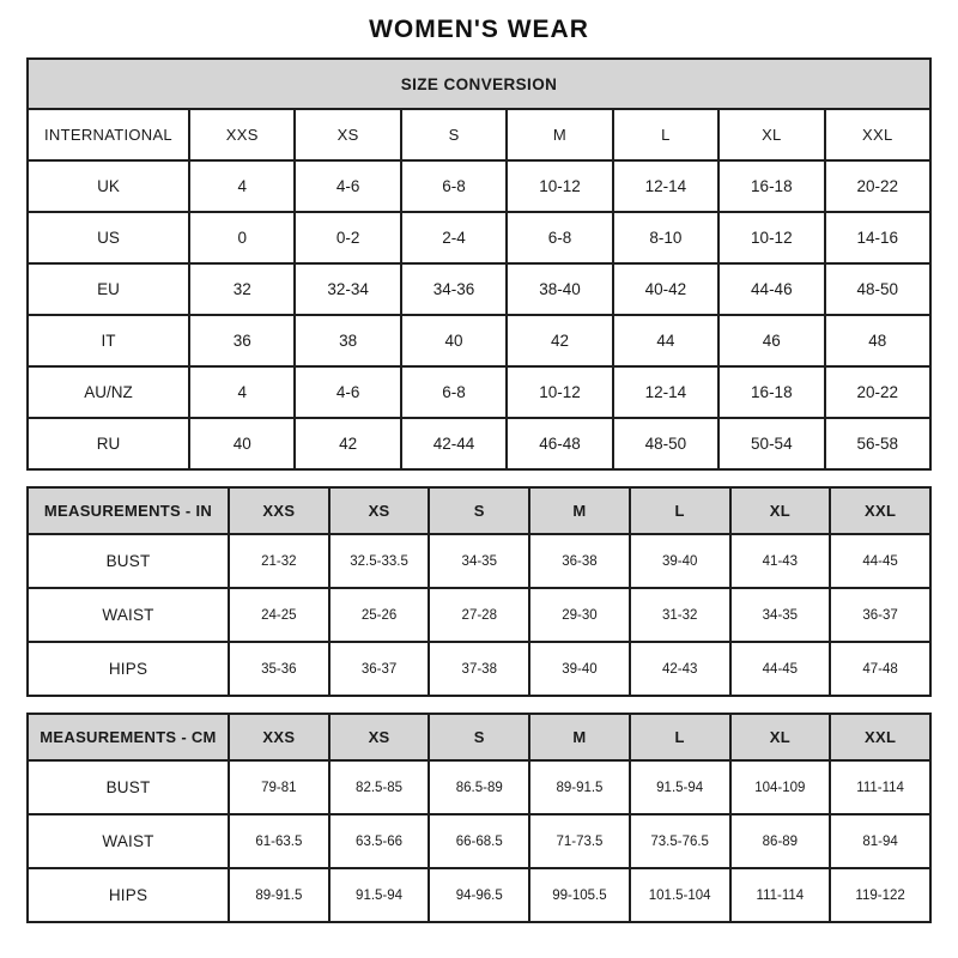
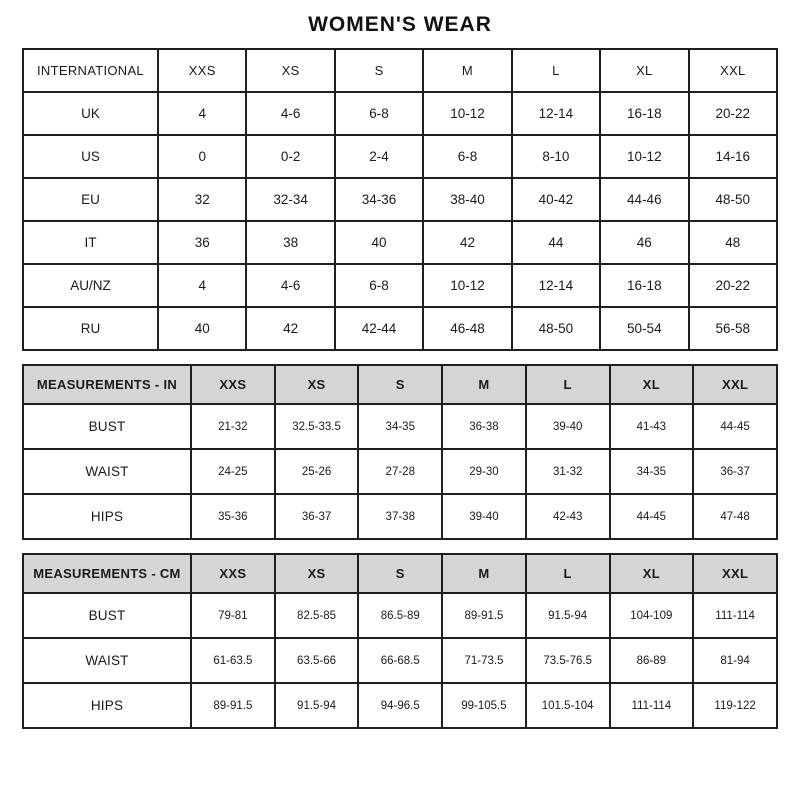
  WOMEN'S WEAR
- SIZE CONVERSION
  INTERNATIONAL	XXS	XS	S	M	L	XL	XXL
  UK	4	4-6	6-8	10-12	12-14	16-18	20-22
  US	0	0-2	2-4	6-8	8-10	10-12	14-16
  EU	32	32-34	34-36	38-40	40-42	44-46	48-50
  IT	36	38	40	42	44	46	48
  AU/NZ	4	4-6	6-8	10-12	12-14	16-18	20-22
  RU	40	42	42-44	46-48	48-50	50-54	56-58
  MEASUREMENTS - IN	XXS	XS	S	M	L	XL	XXL
  BUST	21-32	32.5-33.5	34-35	36-38	39-40	41-43	44-45
  WAIST	24-25	25-26	27-28	29-30	31-32	34-35	36-37
  HIPS	35-36	36-37	37-38	39-40	42-43	44-45	47-48
  MEASUREMENTS - CM	XXS	XS	S	M	L	XL	XXL
  BUST	79-81	82.5-85	86.5-89	89-91.5	91.5-94	104-109	111-114
  WAIST	61-63.5	63.5-66	66-68.5	71-73.5	73.5-76.5	86-89	81-94
  HIPS	89-91.5	91.5-94	94-96.5	99-105.5	101.5-104	111-114	119-122
